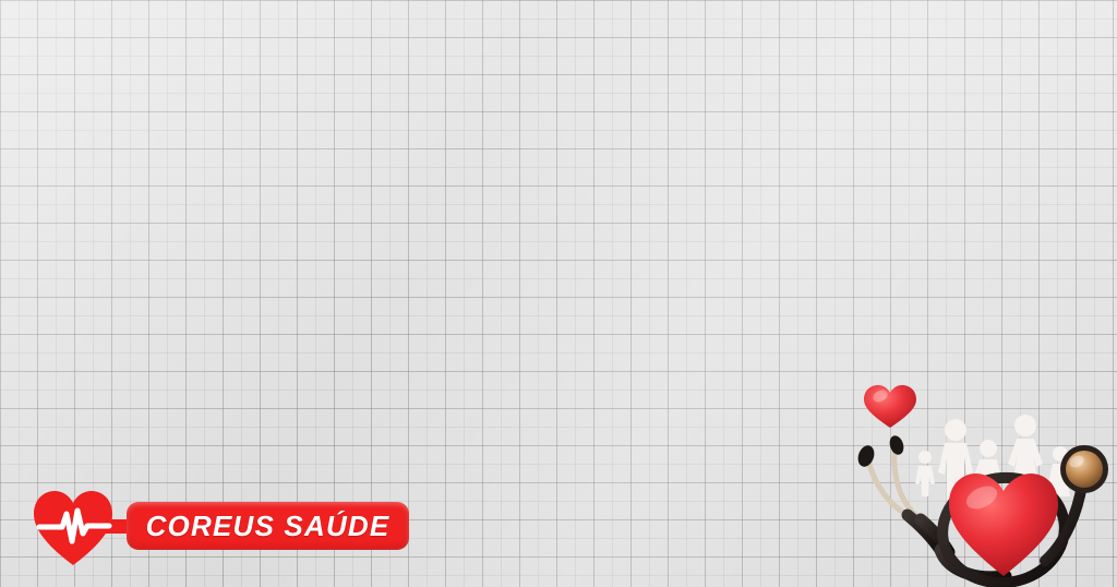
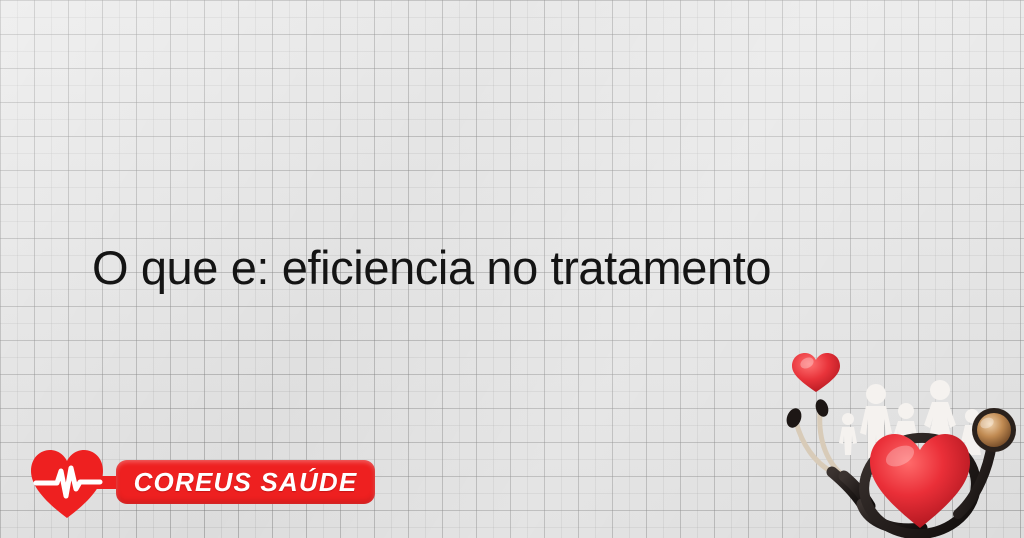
+ O que e: eficiencia no tratamento
  COREUS SAÚDE
